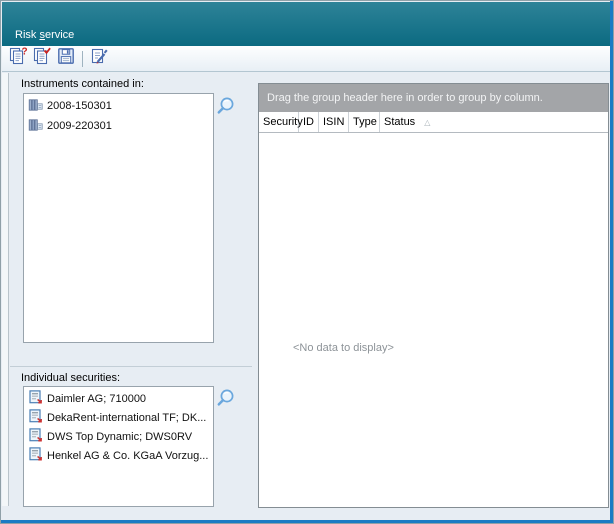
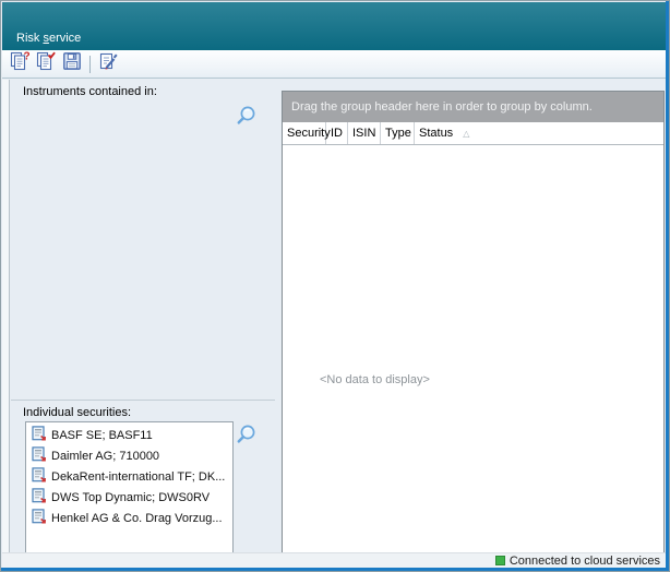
  Risk service
  ?
  Instruments contained in:
- 2008-150301
- 2009-220301
  Individual securities:
+ BASF SE; BASF11
  Daimler AG; 710000
  DekaRent-international TF; DK...
  DWS Top Dynamic; DWS0RV
- Henkel AG & Co. KGaA Vorzug...
+ Henkel AG & Co. Drag Vorzug...
  Drag the group header here in order to group by column.
  Securit
  ID
  ISIN
  Type
  Status
  △
  <No data to display>
+ Connected to cloud services
